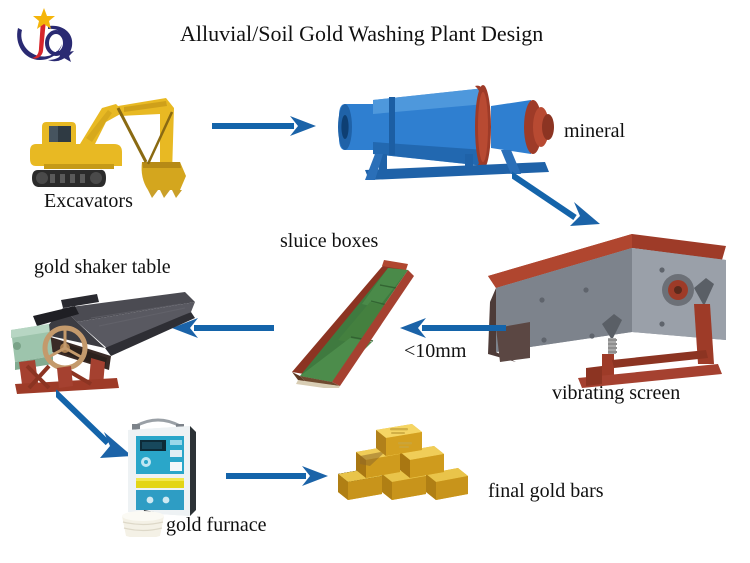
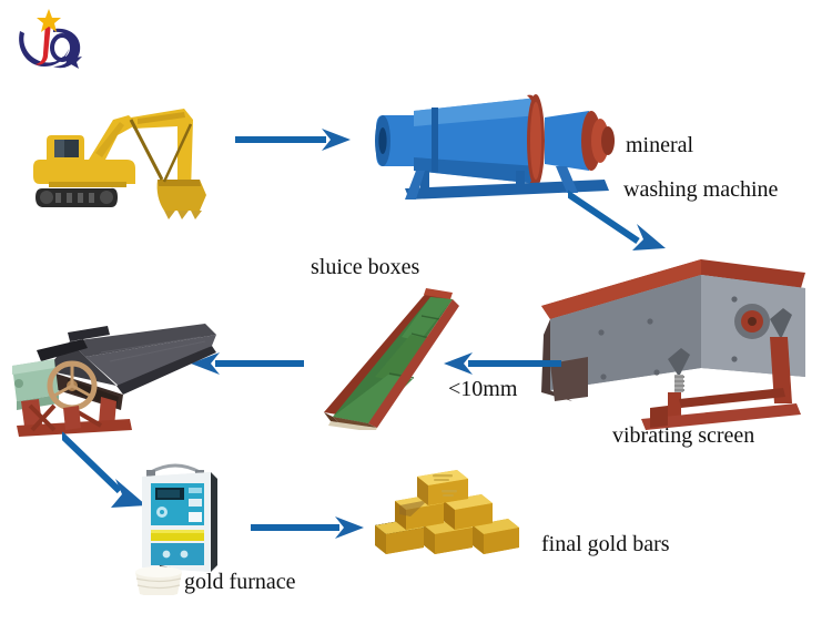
- Alluvial/Soil Gold Washing Plant Design
- Excavators
  mineral
+ washing machine
  vibrating screen
  <10mm
  sluice boxes
- gold shaker table
  gold furnace
  final gold bars
